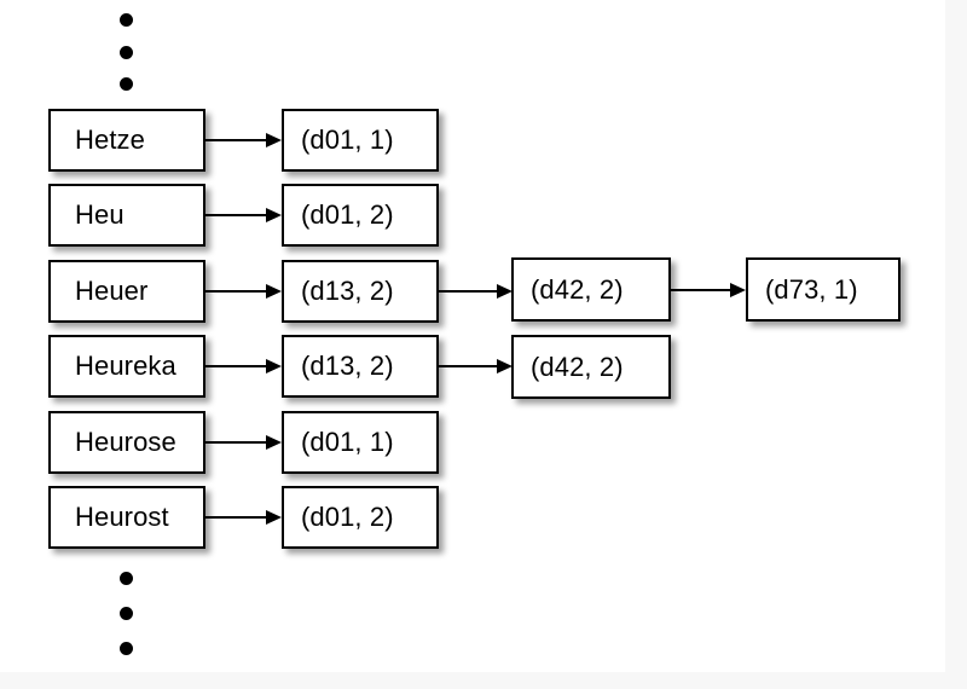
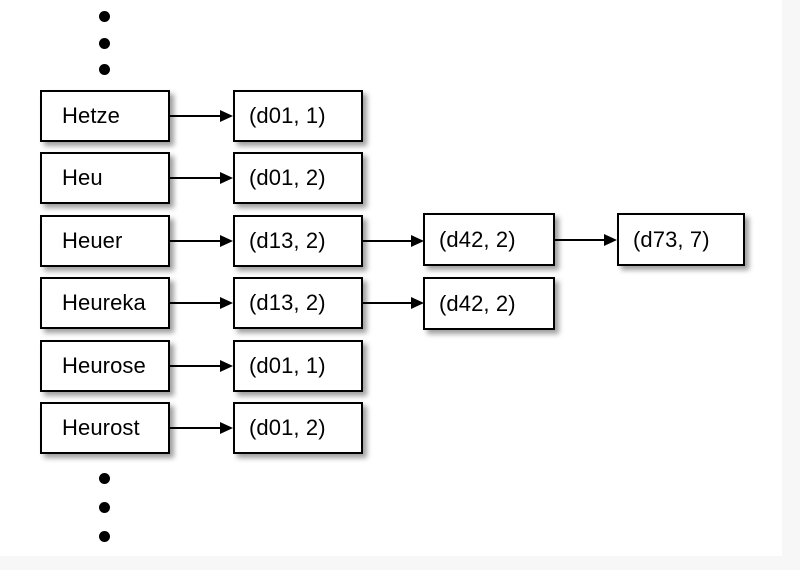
  Hetze
  Heu
  Heuer
  Heureka
  Heurose
  Heurost
  (d01, 1)
  (d01, 2)
  (d13, 2)
  (d13, 2)
  (d01, 1)
  (d01, 2)
  (d42, 2)
  (d42, 2)
- (d73, 1)
+ (d73, 7)
